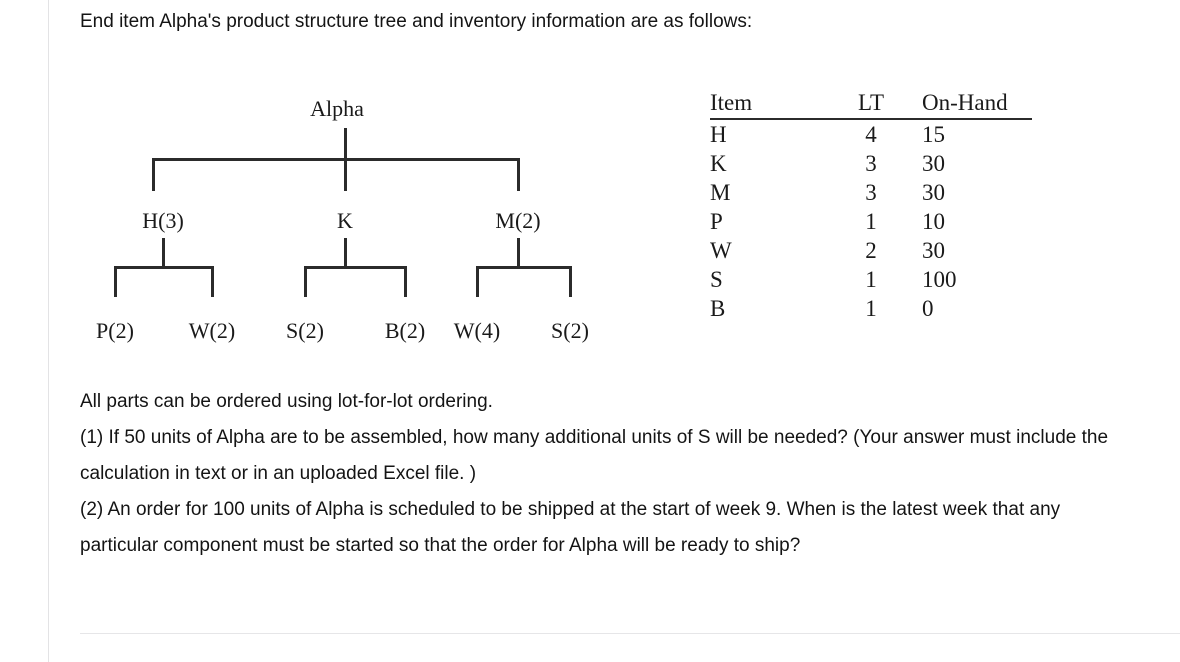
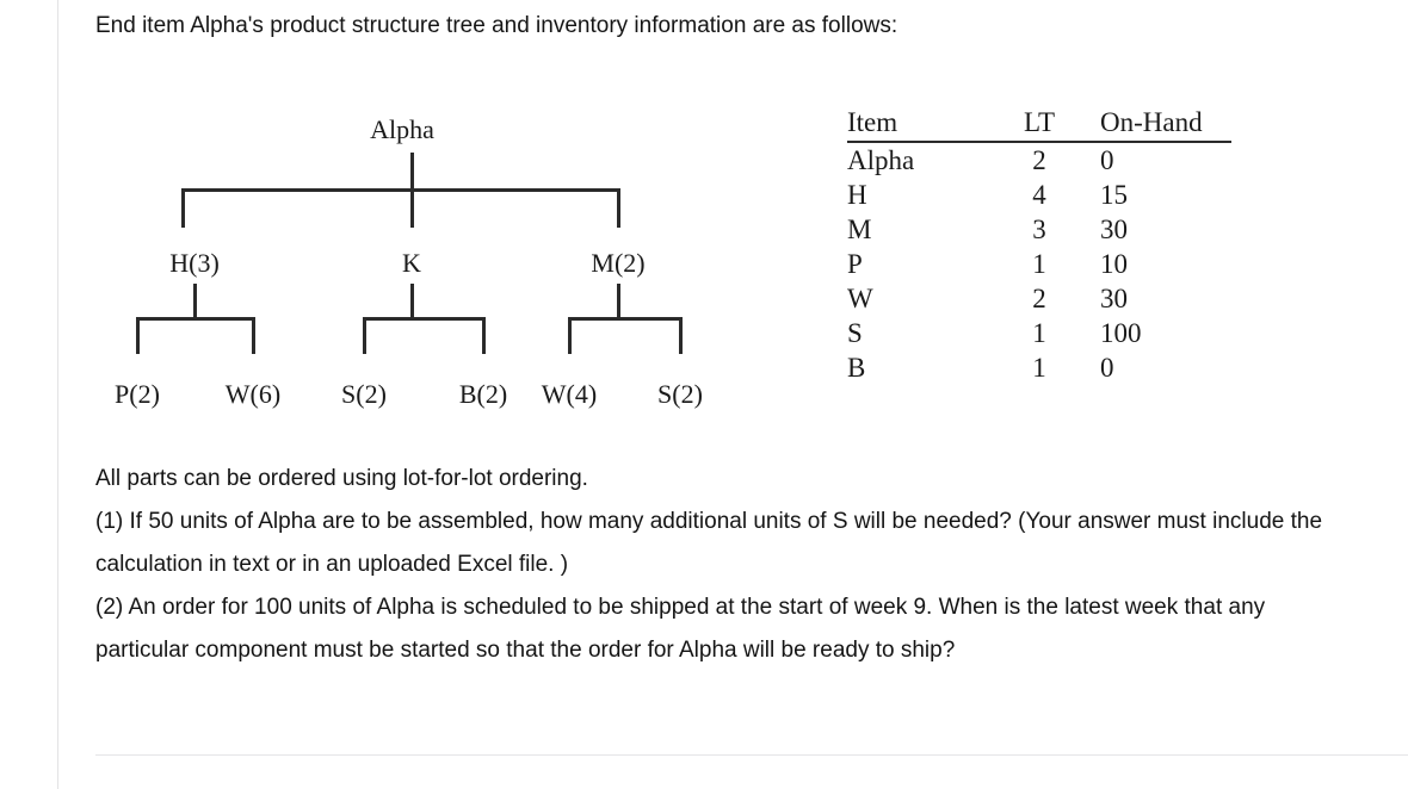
  End item Alpha's product structure tree and inventory information are as follows:
  Alpha
  H(3)
  K
  M(2)
  P(2)
- W(2)
+ W(6)
  S(2)
  B(2)
  W(4)
  S(2)
  Item	LT	On-Hand
+ Alpha	2	0
  H	4	15
- K	3	30
  M	3	30
  P	1	10
  W	2	30
  S	1	100
  B	1	0
  All parts can be ordered using lot-for-lot ordering.
  (1) If 50 units of Alpha are to be assembled, how many additional units of S will be needed? (Your answer must include the calculation in text or in an uploaded Excel file. )
  (2) An order for 100 units of Alpha is scheduled to be shipped at the start of week 9. When is the latest week that any particular component must be started so that the order for Alpha will be ready to ship?
